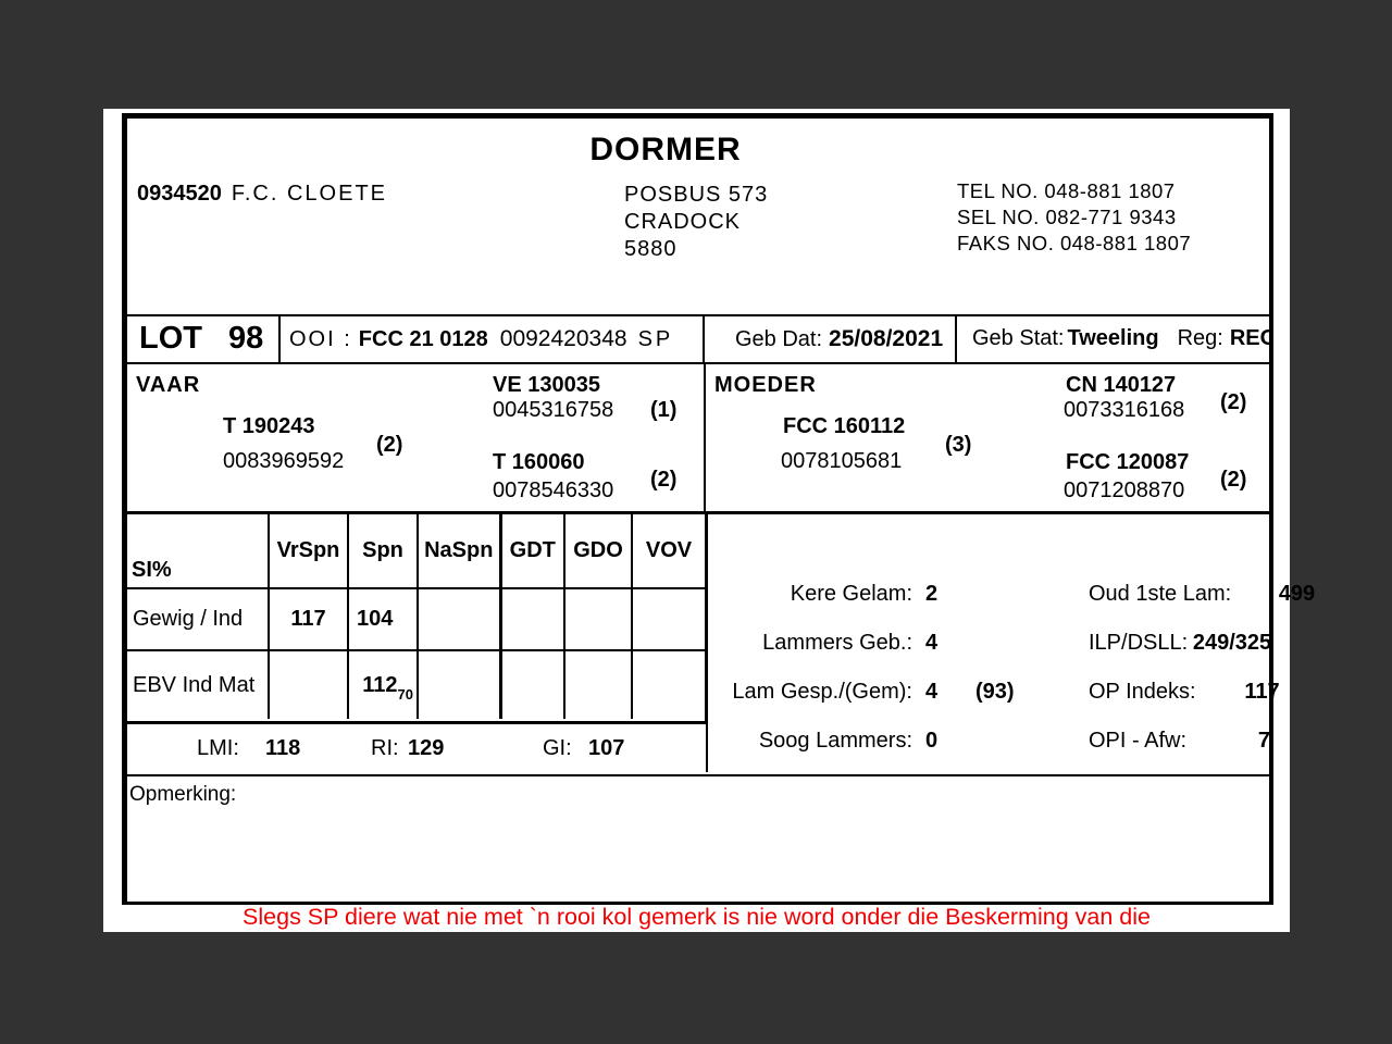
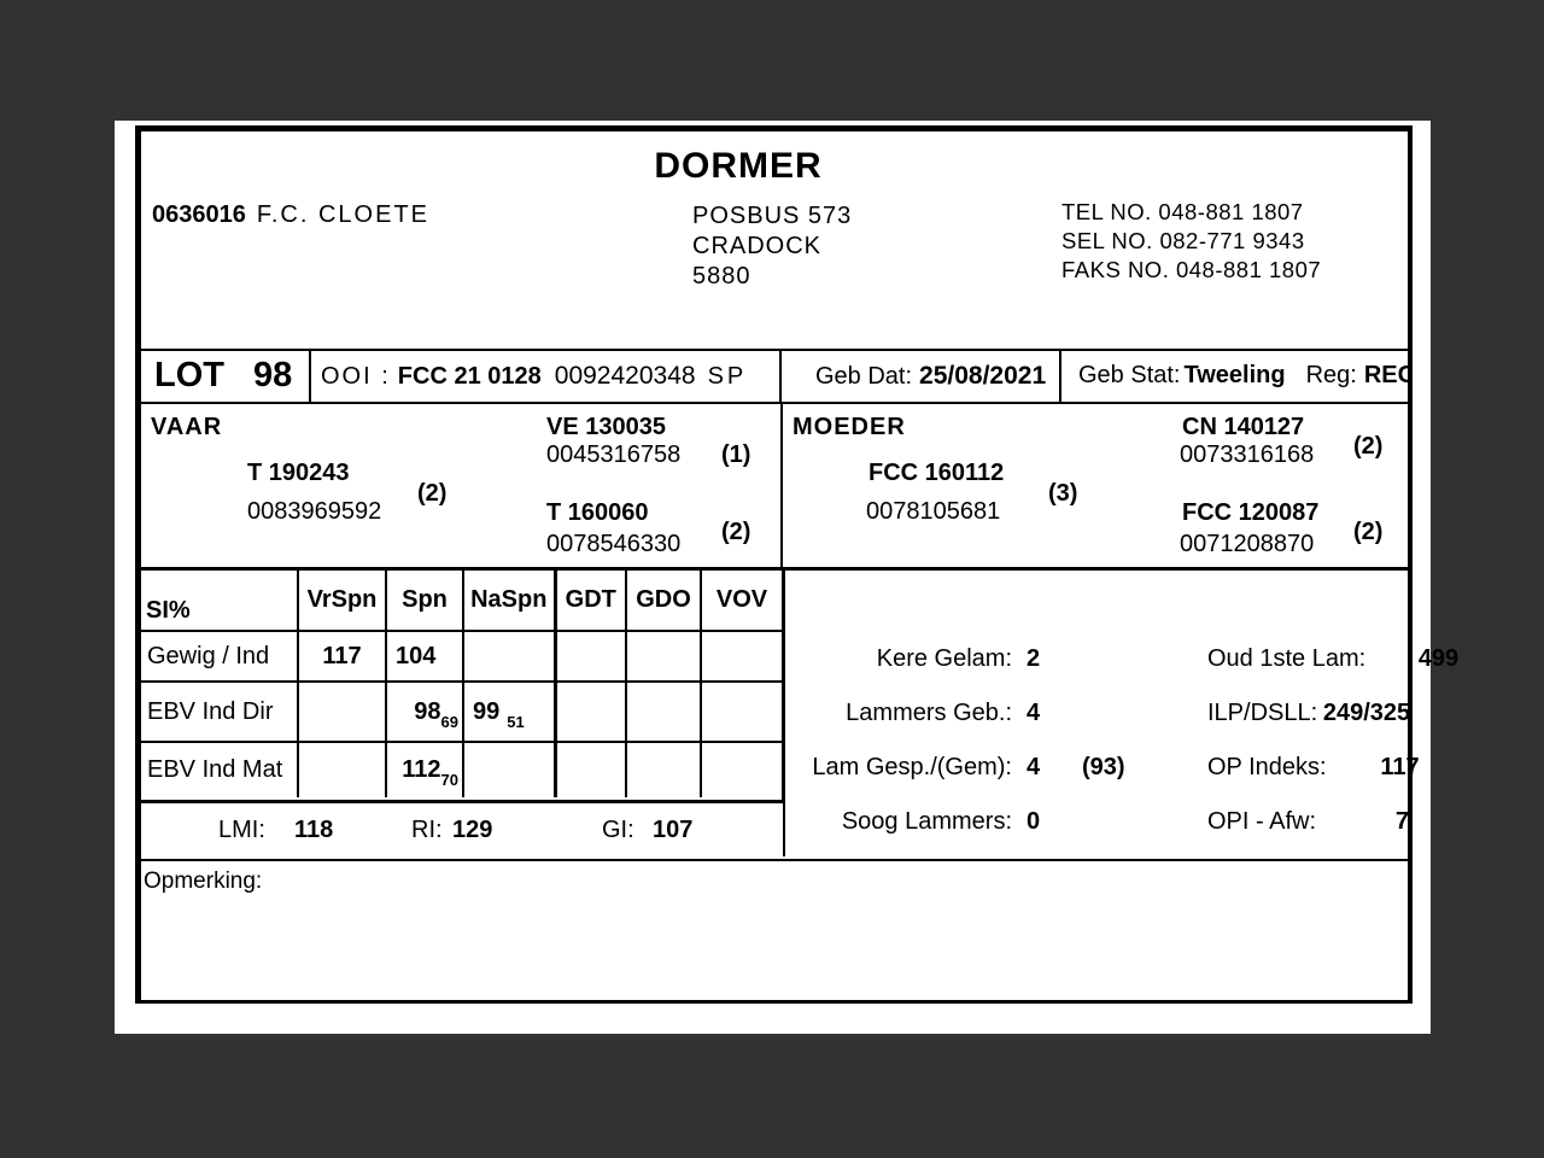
  DORMER
- 0934520 F.C. CLOETE
+ 0636016 F.C. CLOETE
  POSBUS 573
  CRADOCK
  5880
  TEL NO. 048-881 1807
  SEL NO. 082-771 9343
  FAKS NO. 048-881 1807
  LOT 98
  OOI : FCC 21 0128 0092420348 SP
  Geb Dat: 25/08/2021
  Geb Stat: Tweeling Reg: REG
  VAAR
  T 190243
  0083969592
  (2)
  VE 130035
  0045316758
  (1)
  T 160060
  0078546330
  (2)
  MOEDER
  FCC 160112
  0078105681
  (3)
  CN 140127
  0073316168
  (2)
  FCC 120087
  0071208870
  (2)
  SI%	VrSpn	Spn	NaSpn	GDT	GDO	VOV
  Gewig / Ind	117	104
+ EBV Ind Dir		9869	99 51
  EBV Ind Mat		11270
  LMI:
  118
  RI:
  129
  GI:
  107
  Kere Gelam:
  2
  Oud 1ste Lam:
  499
  Lammers Geb.:
  4
  ILP/DSLL:
  249/325
  Lam Gesp./(Gem):
  4
  (93)
  OP Indeks:
  117
  Soog Lammers:
  0
  OPI - Afw:
  7
  Opmerking:
- Slegs SP diere wat nie met `n rooi kol gemerk is nie word onder die Beskerming van die
